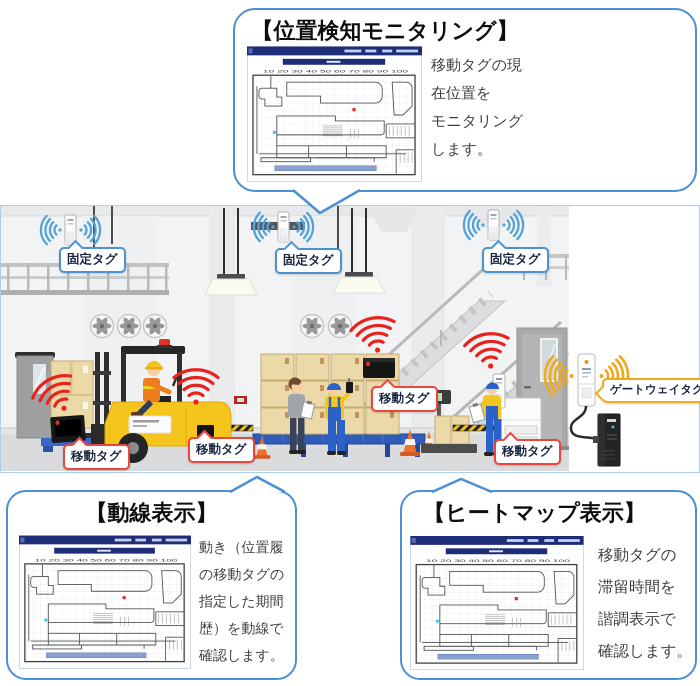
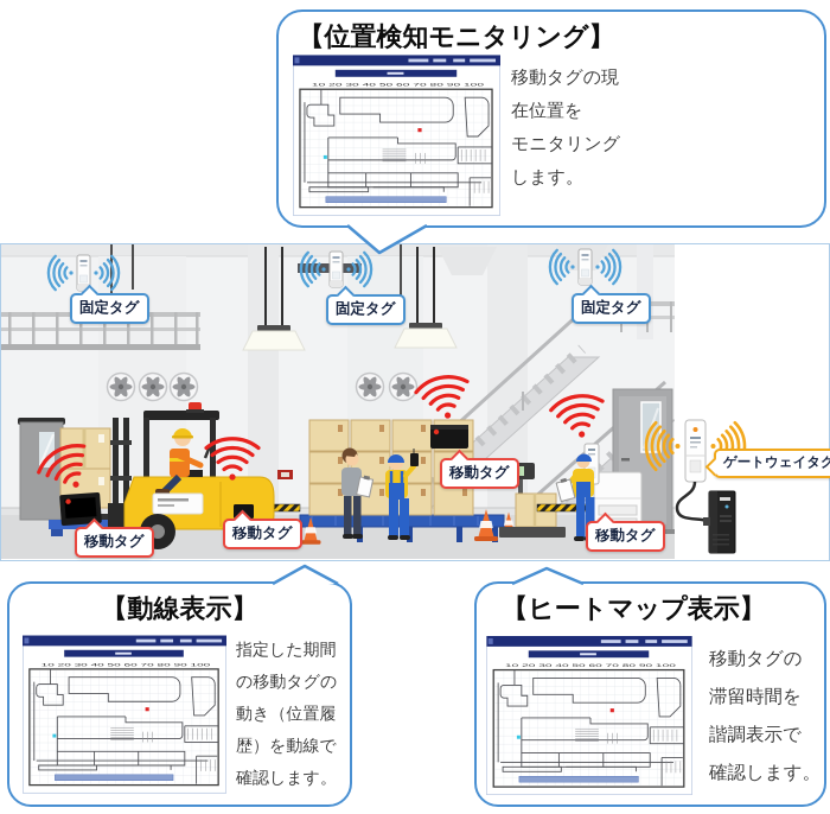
  【位置検知モニタリング】
  移動タグの現
  在位置を
  モニタリング
  します。
  固定タグ
  固定タグ
  固定タグ
  移動タグ
  移動タグ
  移動タグ
  移動タグ
  ゲートウェイタグ
  【動線表示】
- 動き（位置履
+ 指定した期間
  の移動タグの
- 指定した期間
+ 動き（位置履
  歴）を動線で
  確認します。
  【ヒートマップ表示】
  移動タグの
  滞留時間を
  諧調表示で
  確認します。
